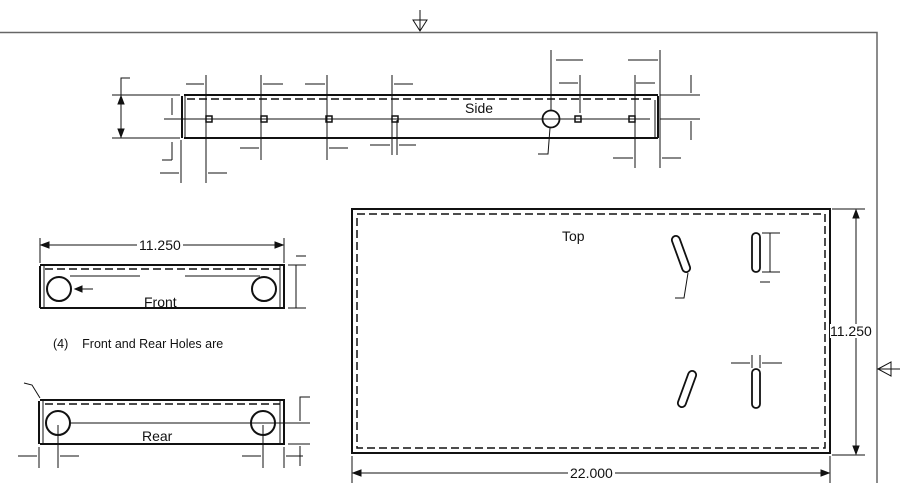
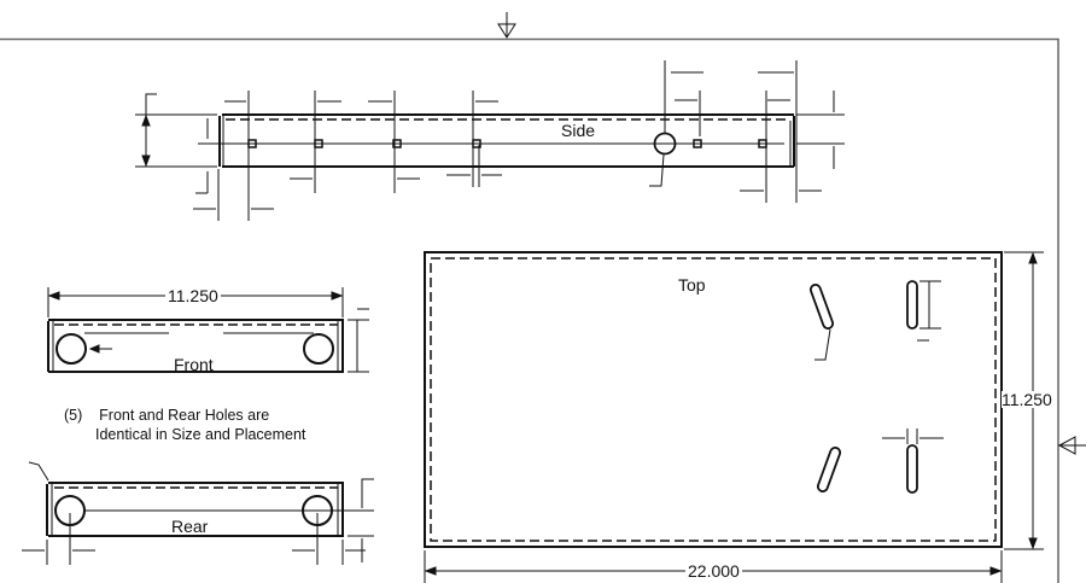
  Side
  Top
  Front
  Rear
  11.250
  22.000
  11.250
- (4) Front and Rear Holes are
+ (5) Front and Rear Holes are
+ Identical in Size and Placement
